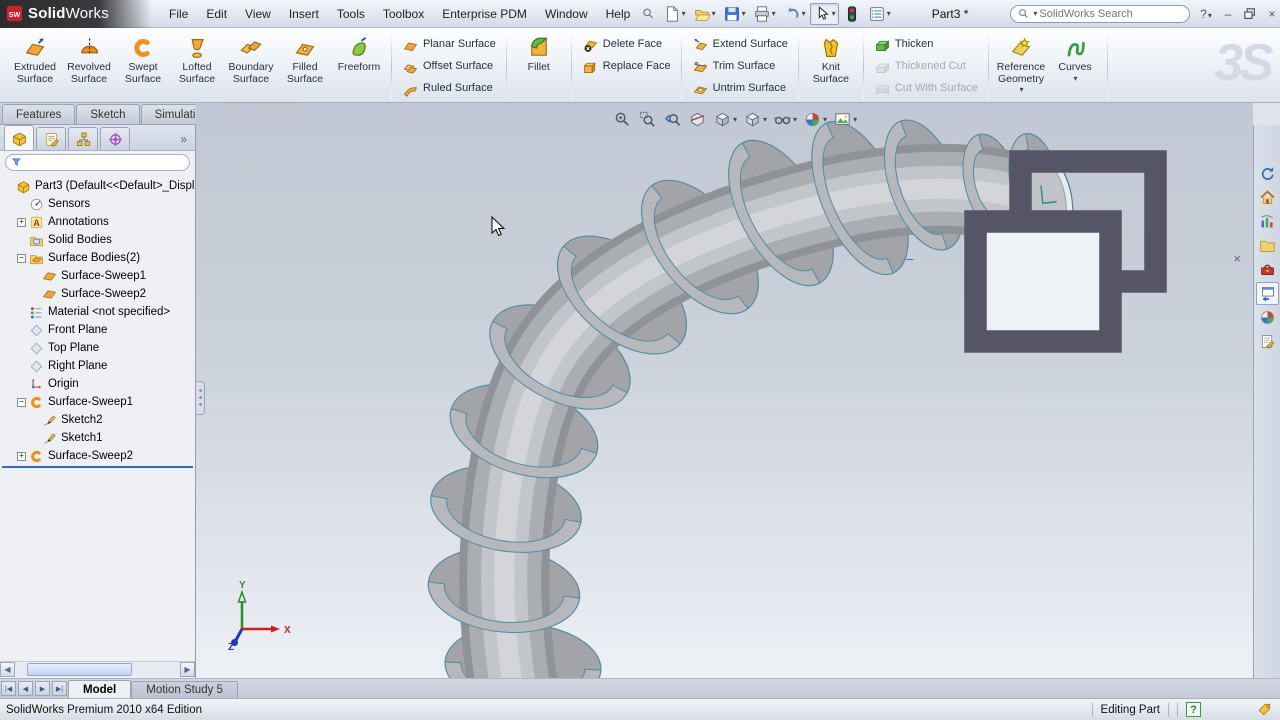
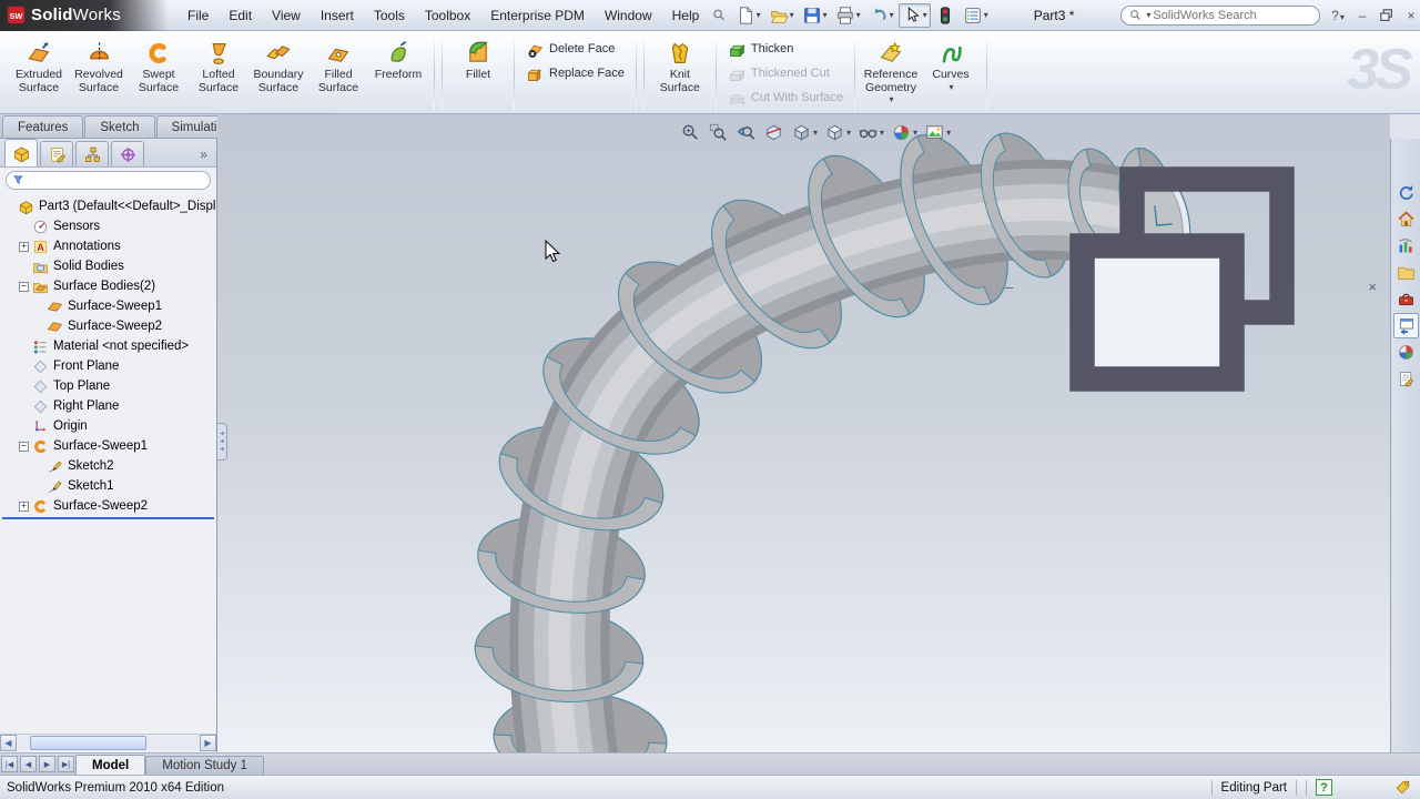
  SW
  SolidWorks
  File
  Edit
  View
  Insert
  Tools
  Toolbox
  Enterprise PDM
  Window
  Help
  ▾
  ▾
  ▾
  ▾
  ▾
  ▾
  ▾
  Part3 *
  ▾
  SolidWorks Search
  ?▾
  –
  ×
  Extruded
  Surface
  Revolved
  Surface
  Swept
  Surface
  Lofted
  Surface
  Boundary
  Surface
  Filled
  Surface
  Freeform
- Planar Surface
- Offset Surface
- Ruled Surface
  Fillet
  Delete Face
  Replace Face
- Extend Surface
- Trim Surface
- Untrim Surface
  Knit
  Surface
  Thicken
  Thickened Cut
  Cut With Surface
  Reference
  Geometry
  ▾
  Curves
  ▾
  3S
  Features
  Sketch
  Simulati
  ▾
  ▾
  ▾
  ▾
  ▾
  –
  ×
- X
- Y
- Z
  »
  Part3 (Default<<Default>_Displ
  Sensors
  +
  A
  Annotations
  Solid Bodies
  −
  Surface Bodies(2)
  Surface-Sweep1
  Surface-Sweep2
  Material <not specified>
  Front Plane
  Top Plane
  Right Plane
  Origin
  −
  Surface-Sweep1
  Sketch2
  Sketch1
  +
  Surface-Sweep2
  ◀
  ▶
  Model
- Motion Study 5
+ Motion Study 1
  SolidWorks Premium 2010 x64 Edition
  Editing Part
  ?
